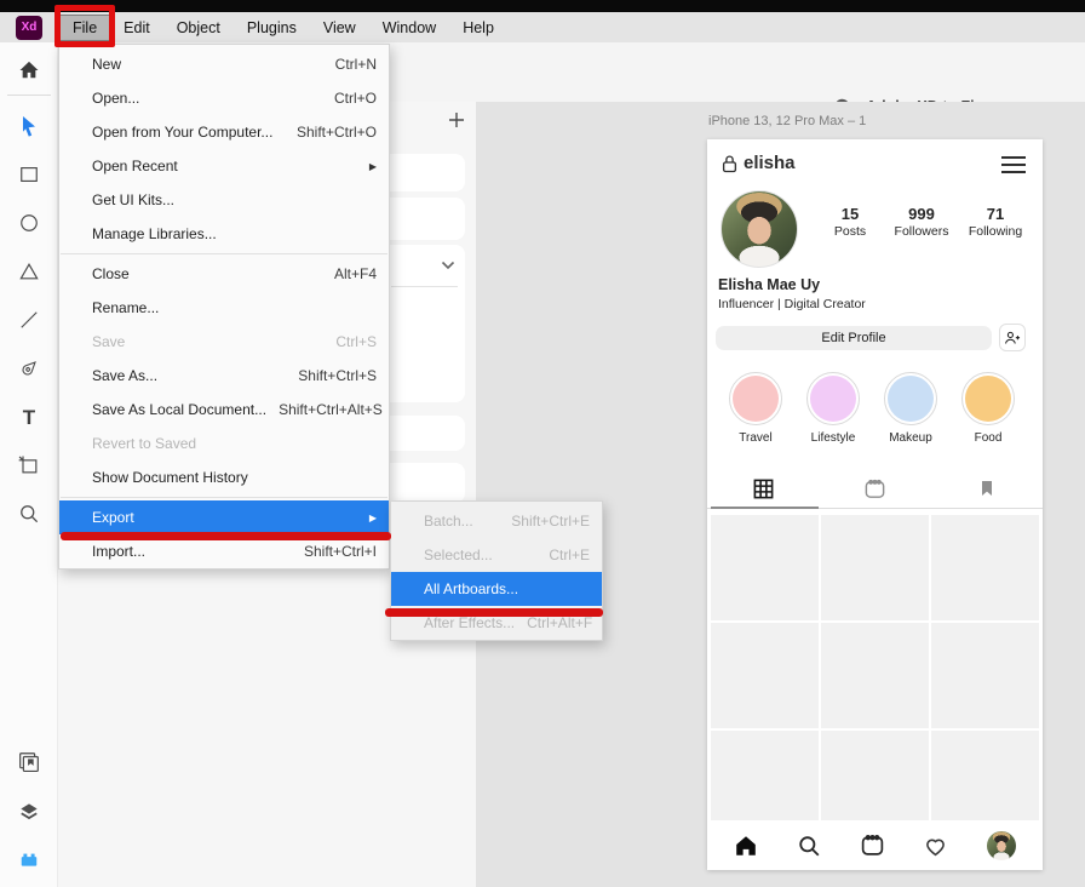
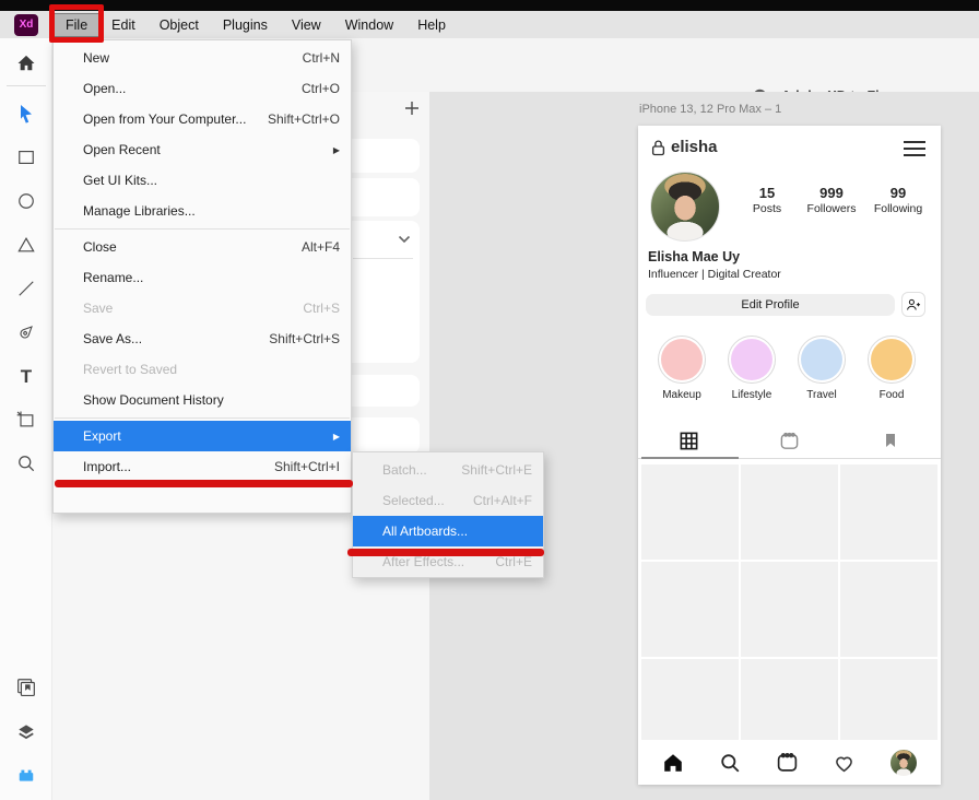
  Xd
  File
  Edit
  Object
  Plugins
  View
  Window
  Help
  T
  iPhone 13, 12 Pro Max – 1
  elisha
  15
  Posts
  999
  Followers
- 71
+ 99
  Following
  Elisha Mae Uy
  Influencer | Digital Creator
  Edit Profile
- Travel
+ Makeup
  Lifestyle
- Makeup
+ Travel
  Food
  New
  Ctrl+N
  Open...
  Ctrl+O
  Open from Your Computer...
  Shift+Ctrl+O
  Open Recent
  ▶
  Get UI Kits...
  Manage Libraries...
  Close
  Alt+F4
  Rename...
  Save
  Ctrl+S
  Save As...
  Shift+Ctrl+S
- Save As Local Document...
- Shift+Ctrl+Alt+S
  Revert to Saved
  Show Document History
  Export
  ▶
  Import...
  Shift+Ctrl+I
  Batch...
  Shift+Ctrl+E
  Selected...
- Ctrl+E
+ Ctrl+Alt+F
  All Artboards...
  After Effects...
- Ctrl+Alt+F
+ Ctrl+E
